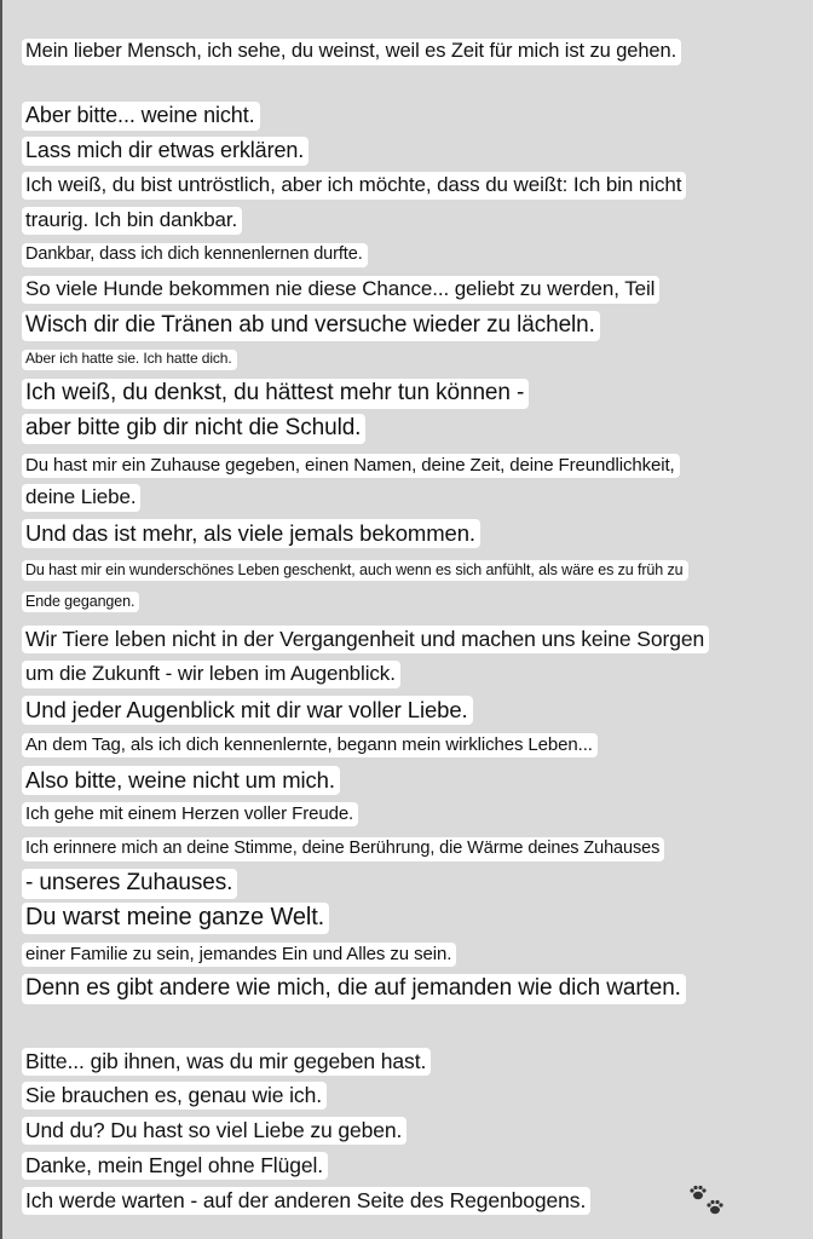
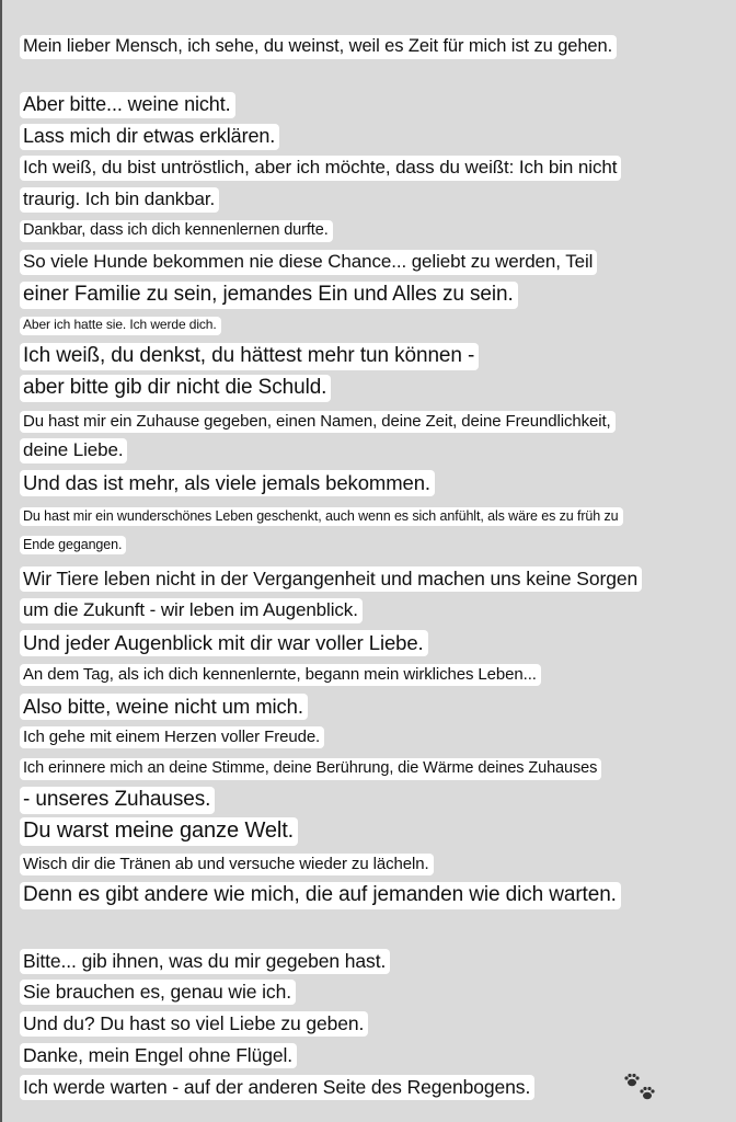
  Mein lieber Mensch, ich sehe, du weinst, weil es Zeit für mich ist zu gehen.
  Aber bitte... weine nicht.
  Lass mich dir etwas erklären.
  Ich weiß, du bist untröstlich, aber ich möchte, dass du weißt: Ich bin nicht
  traurig. Ich bin dankbar.
  Dankbar, dass ich dich kennenlernen durfte.
  So viele Hunde bekommen nie diese Chance... geliebt zu werden, Teil
- Wisch dir die Tränen ab und versuche wieder zu lächeln.
+ einer Familie zu sein, jemandes Ein und Alles zu sein.
- Aber ich hatte sie. Ich hatte dich.
+ Aber ich hatte sie. Ich werde dich.
  Ich weiß, du denkst, du hättest mehr tun können -
  aber bitte gib dir nicht die Schuld.
  Du hast mir ein Zuhause gegeben, einen Namen, deine Zeit, deine Freundlichkeit,
  deine Liebe.
  Und das ist mehr, als viele jemals bekommen.
  Du hast mir ein wunderschönes Leben geschenkt, auch wenn es sich anfühlt, als wäre es zu früh zu
  Ende gegangen.
  Wir Tiere leben nicht in der Vergangenheit und machen uns keine Sorgen
  um die Zukunft - wir leben im Augenblick.
  Und jeder Augenblick mit dir war voller Liebe.
  An dem Tag, als ich dich kennenlernte, begann mein wirkliches Leben...
  Also bitte, weine nicht um mich.
  Ich gehe mit einem Herzen voller Freude.
  Ich erinnere mich an deine Stimme, deine Berührung, die Wärme deines Zuhauses
  - unseres Zuhauses.
  Du warst meine ganze Welt.
- einer Familie zu sein, jemandes Ein und Alles zu sein.
+ Wisch dir die Tränen ab und versuche wieder zu lächeln.
  Denn es gibt andere wie mich, die auf jemanden wie dich warten.
  Bitte... gib ihnen, was du mir gegeben hast.
  Sie brauchen es, genau wie ich.
  Und du? Du hast so viel Liebe zu geben.
  Danke, mein Engel ohne Flügel.
  Ich werde warten - auf der anderen Seite des Regenbogens.
